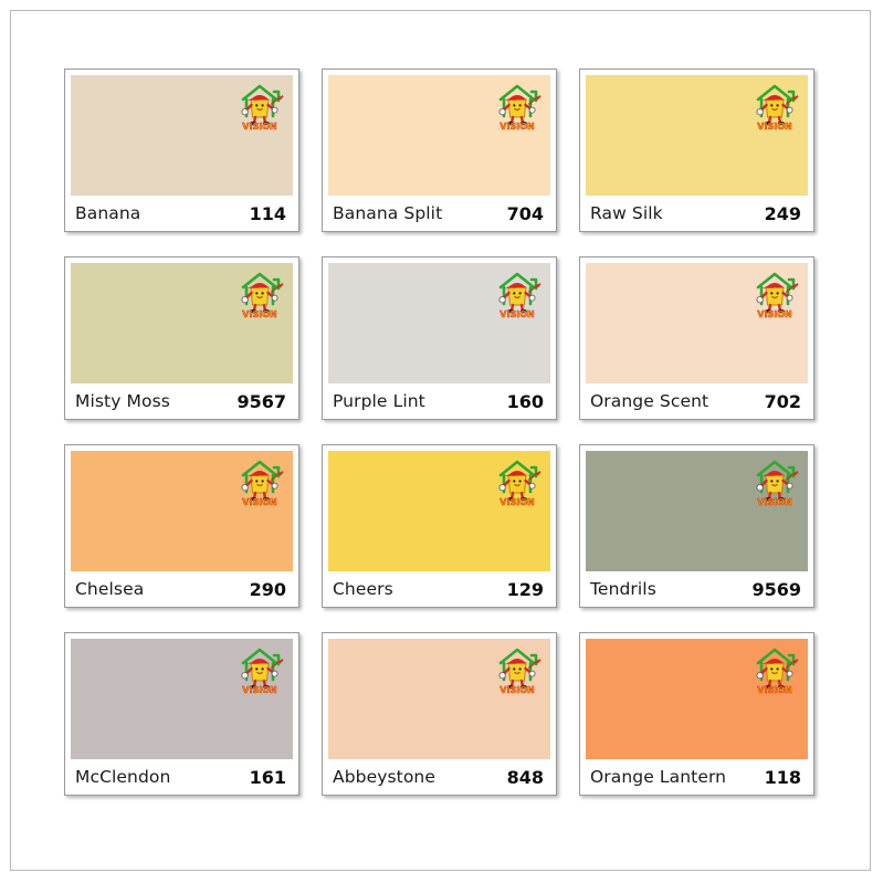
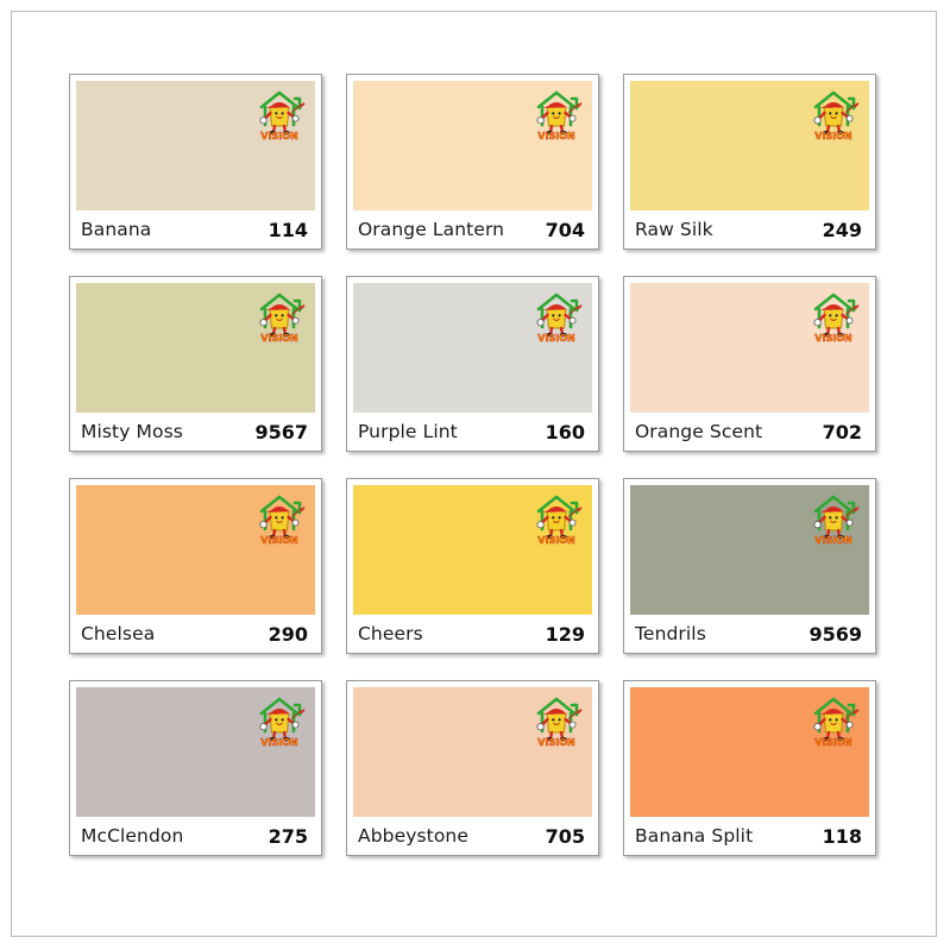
  VISION
  Banana
  114
  VISION
- Banana Split
+ Orange Lantern
  704
  VISION
  Raw Silk
  249
  VISION
  Misty Moss
  9567
  VISION
  Purple Lint
  160
  VISION
  Orange Scent
  702
  VISION
  Chelsea
  290
  VISION
  Cheers
  129
  VISION
  Tendrils
  9569
  VISION
  McClendon
- 161
+ 275
  VISION
  Abbeystone
- 848
+ 705
  VISION
- Orange Lantern
+ Banana Split
  118
